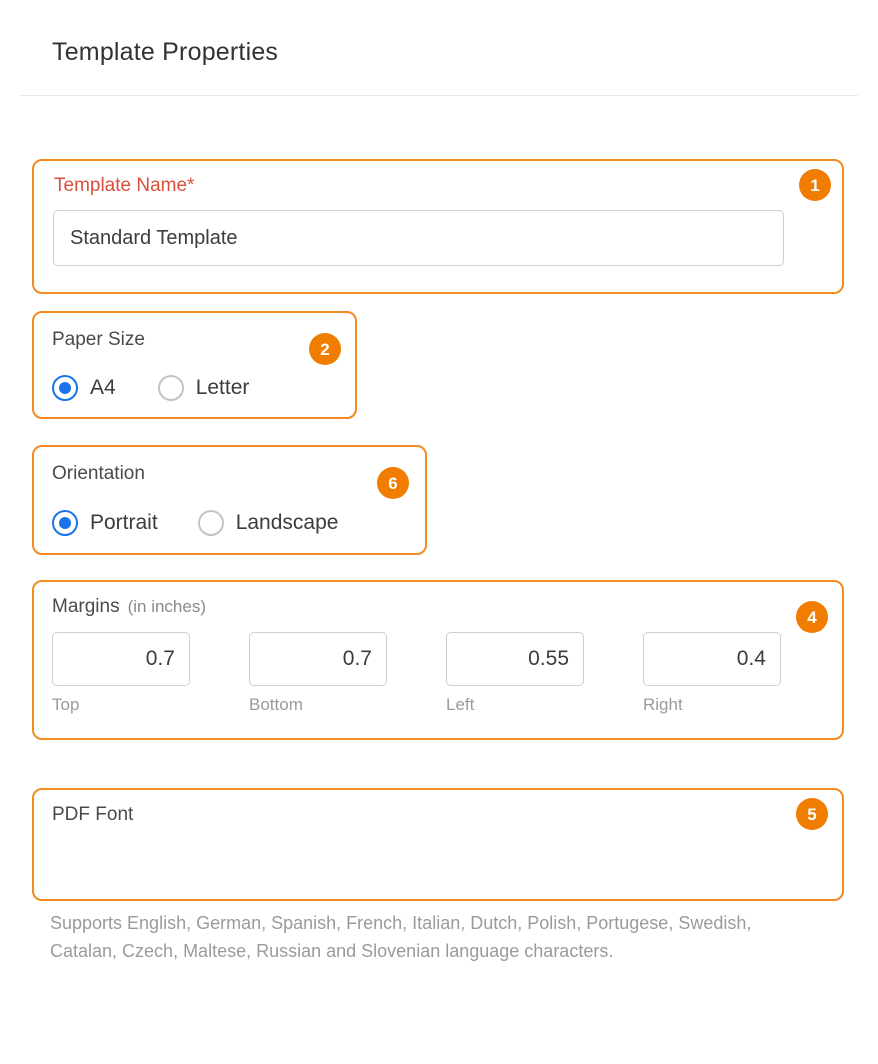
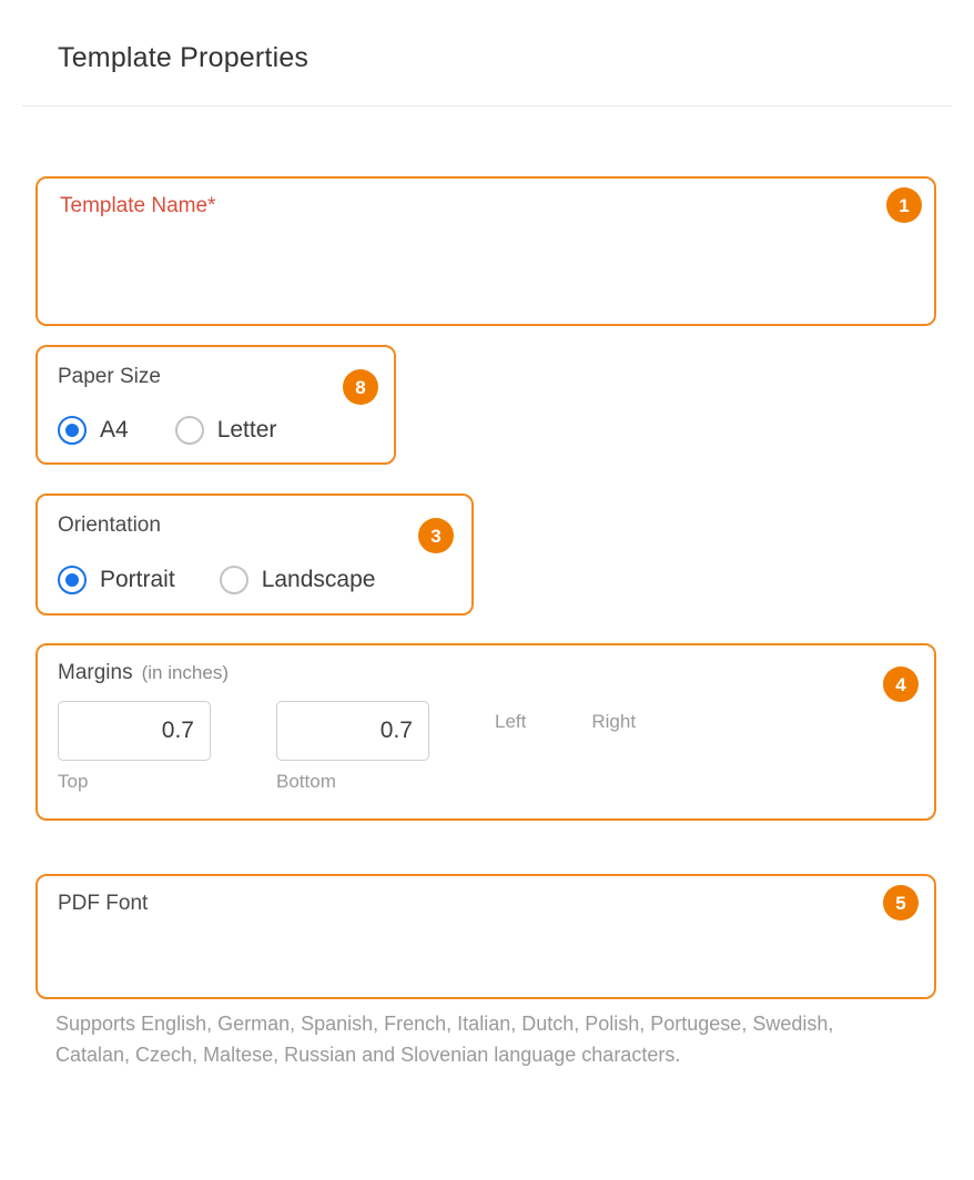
  Template Properties
  Template Name*
- Standard Template
  1
  Paper Size
  A4
  Letter
- 2
+ 8
  Orientation
  Portrait
  Landscape
- 6
+ 3
  Margins
  (in inches)
  0.7
  Top
  0.7
  Bottom
- 0.55
  Left
- 0.4
  Right
  4
  PDF Font
  5
  Supports English, German, Spanish, French, Italian, Dutch, Polish, Portugese, Swedish, Catalan, Czech, Maltese, Russian and Slovenian language characters.
